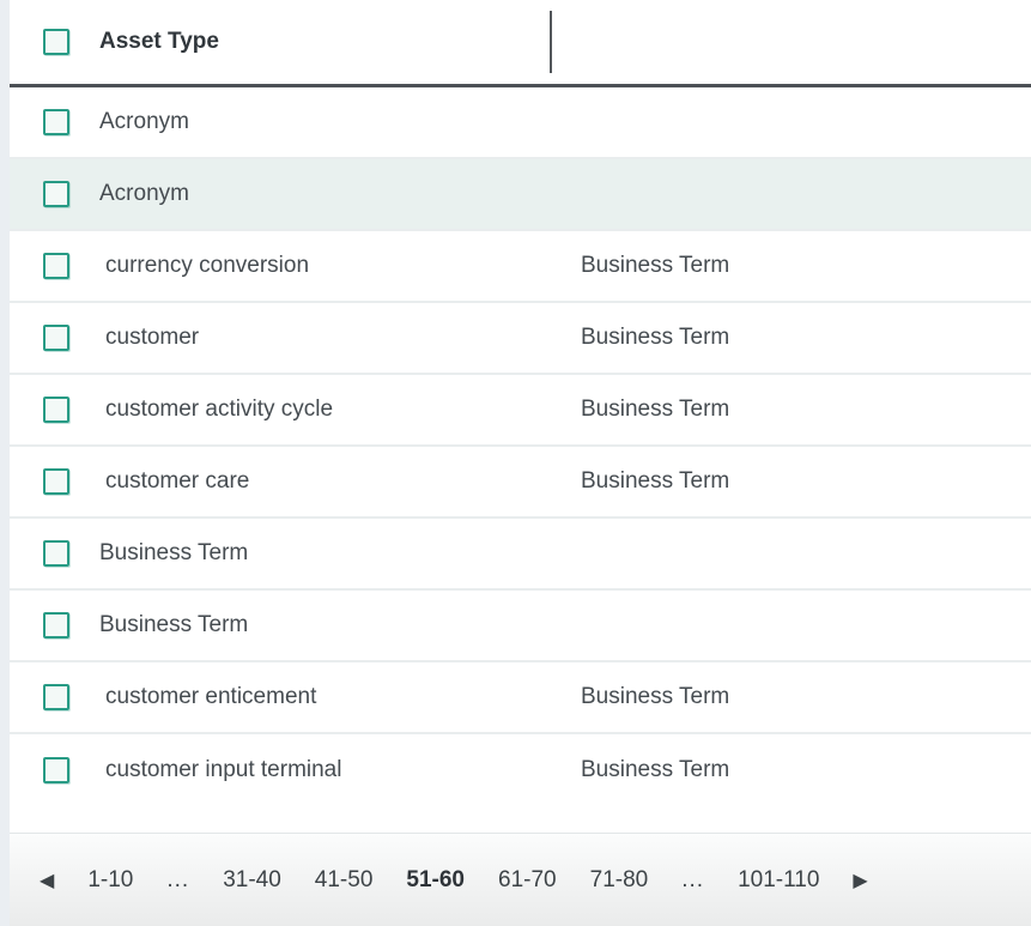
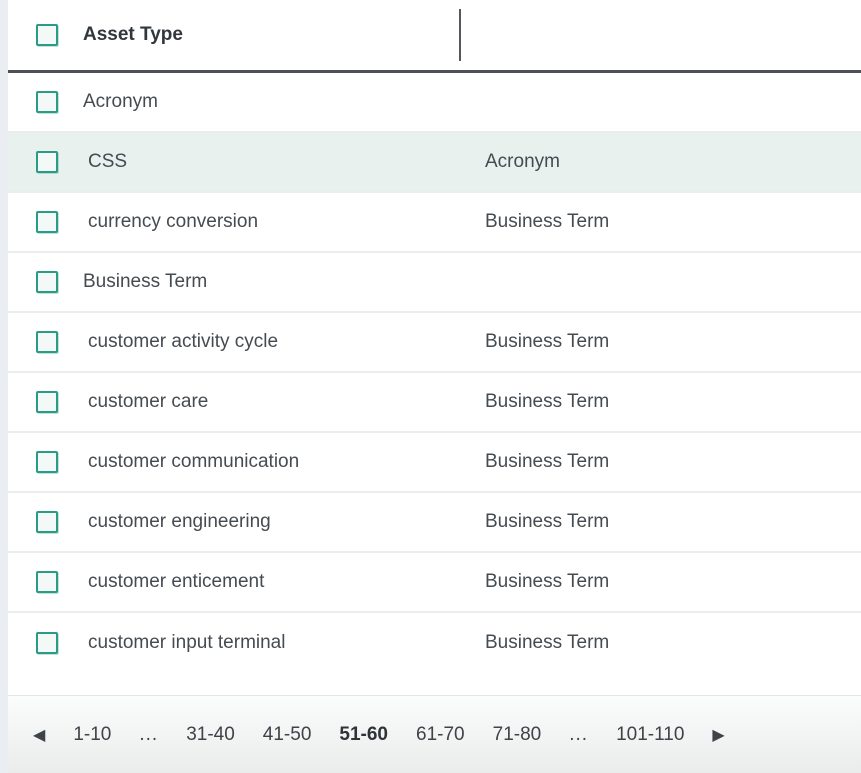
  Asset Type
  Acronym
+ CSS
  Acronym
  currency conversion
  Business Term
- customer
  Business Term
  customer activity cycle
  Business Term
  customer care
  Business Term
+ customer communication
  Business Term
+ customer engineering
  Business Term
  customer enticement
  Business Term
  customer input terminal
  Business Term
  ◀
  1-10
  ...
  31-40
  41-50
  51-60
  61-70
  71-80
  ...
  101-110
  ▶
